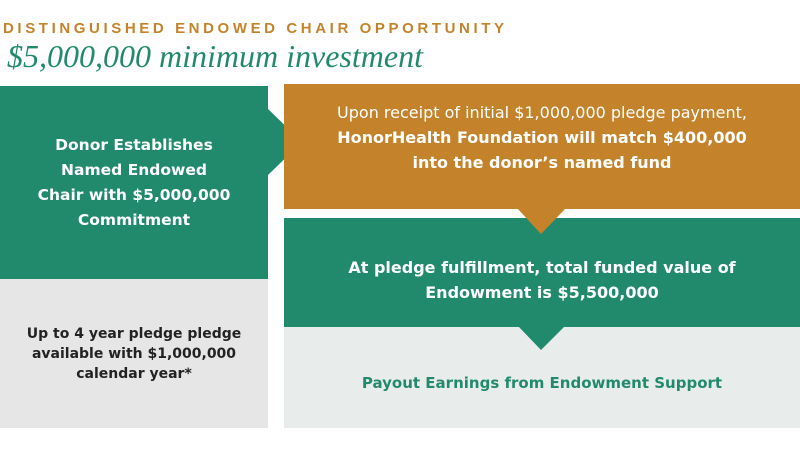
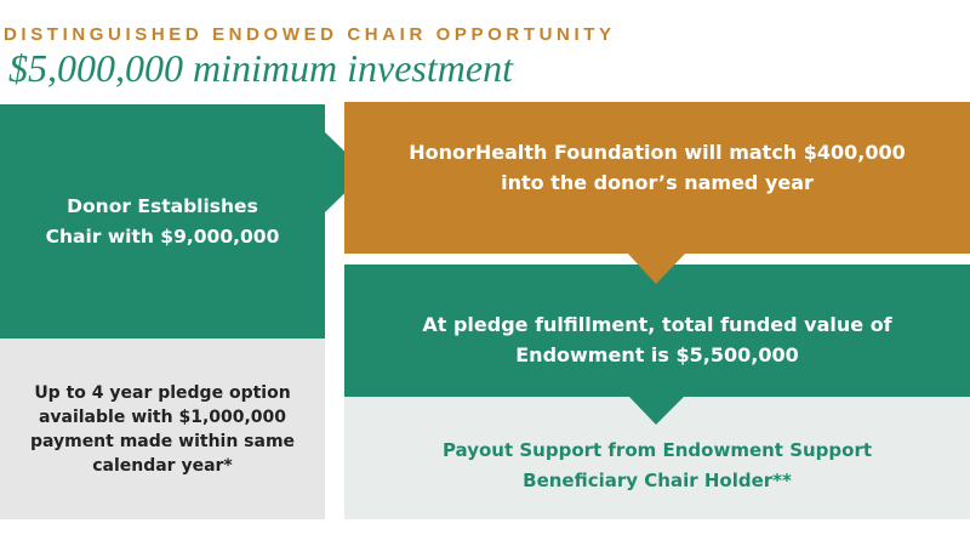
  DISTINGUISHED ENDOWED CHAIR OPPORTUNITY
  $5,000,000 minimum investment
  Donor Establishes
- Named Endowed
- Chair with $5,000,000
+ Chair with $9,000,000
- Commitment
- Up to 4 year pledge pledge
+ Up to 4 year pledge option
  available with $1,000,000
+ payment made within same
  calendar year*
- Upon receipt of initial $1,000,000 pledge payment,
  HonorHealth Foundation will match $400,000
- into the donor’s named fund
+ into the donor’s named year
  At pledge fulfillment, total funded value of
  Endowment is $5,500,000
- Payout Earnings from Endowment Support
+ Payout Support from Endowment Support
+ Beneficiary Chair Holder**
